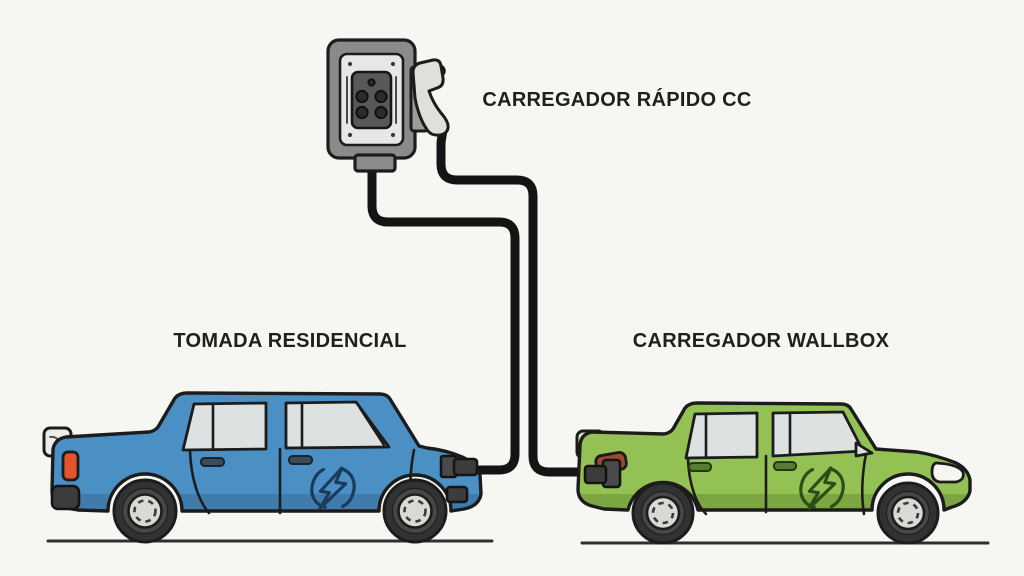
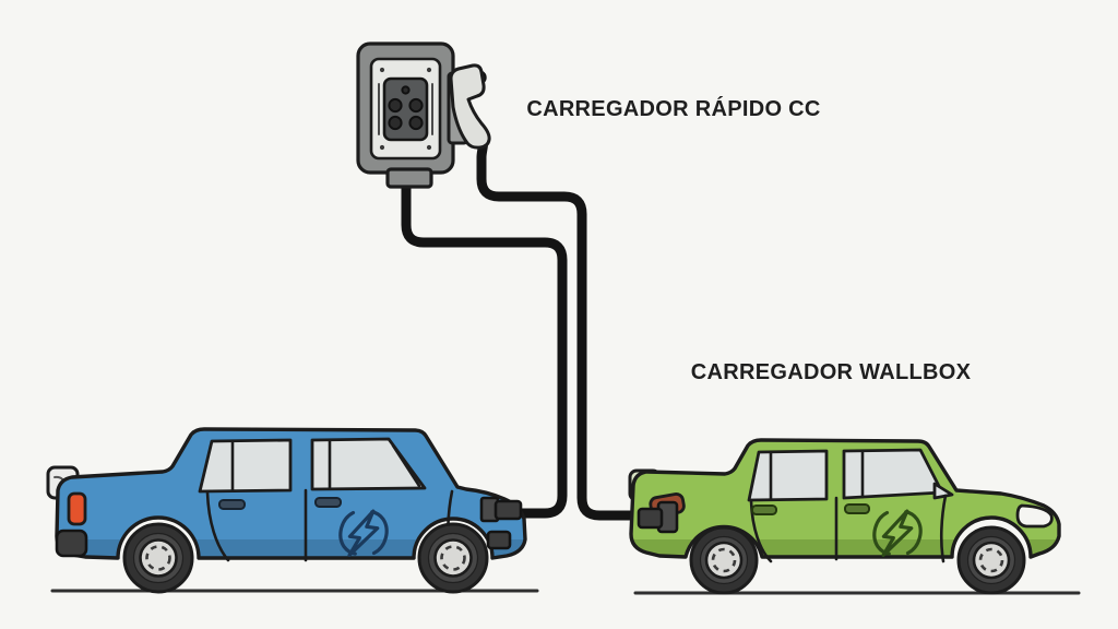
  CARREGADOR RÁPIDO CC
- TOMADA RESIDENCIAL
  CARREGADOR WALLBOX
